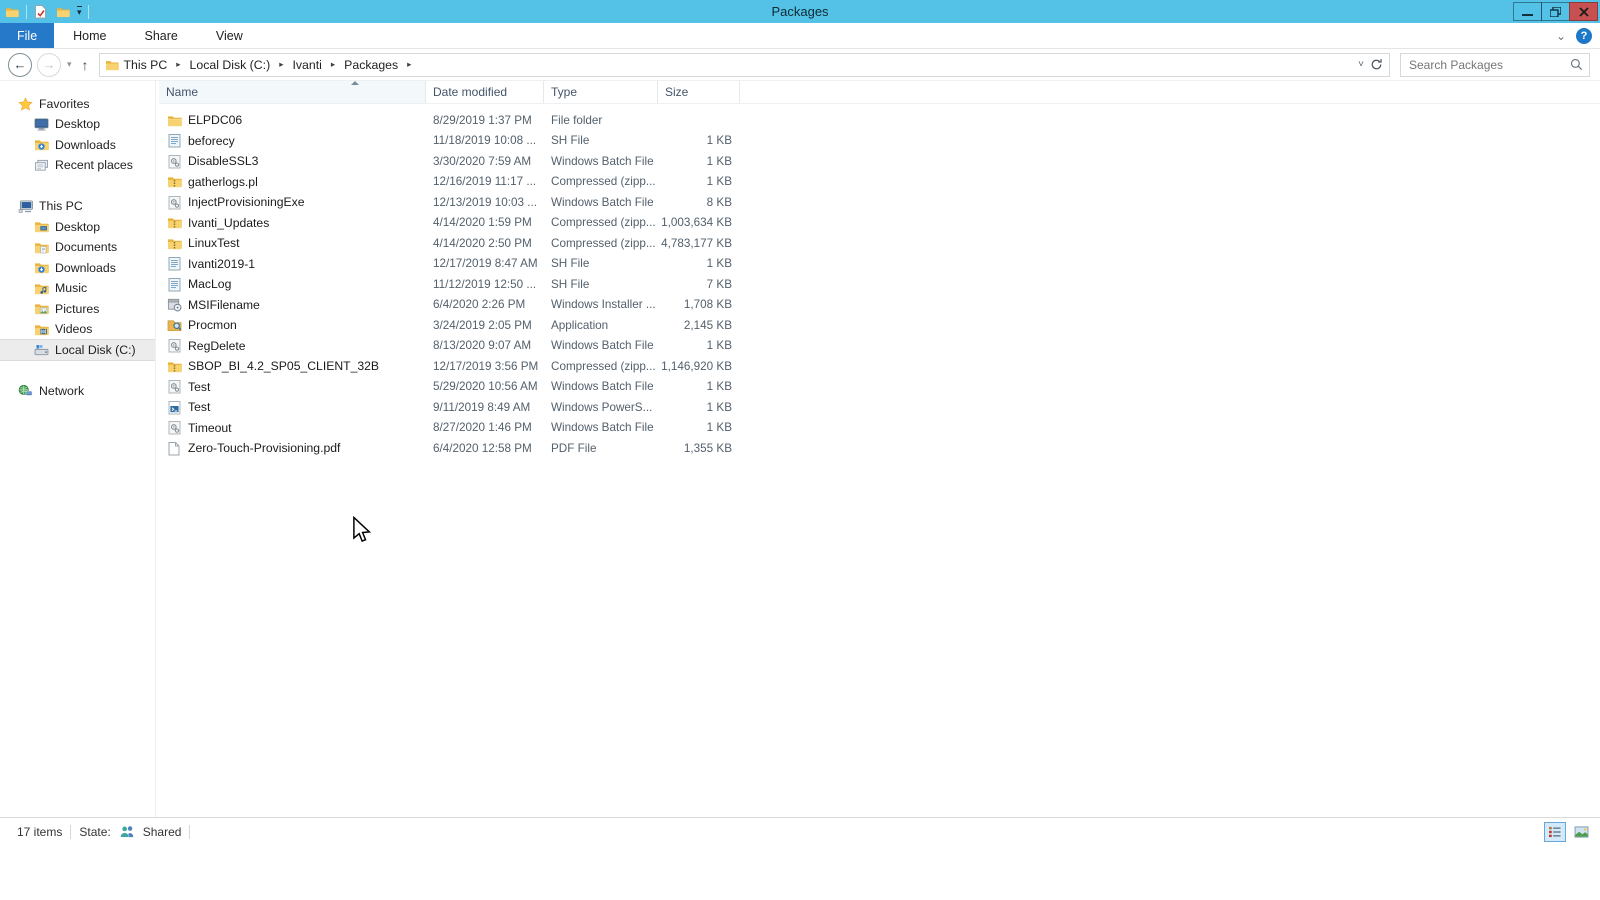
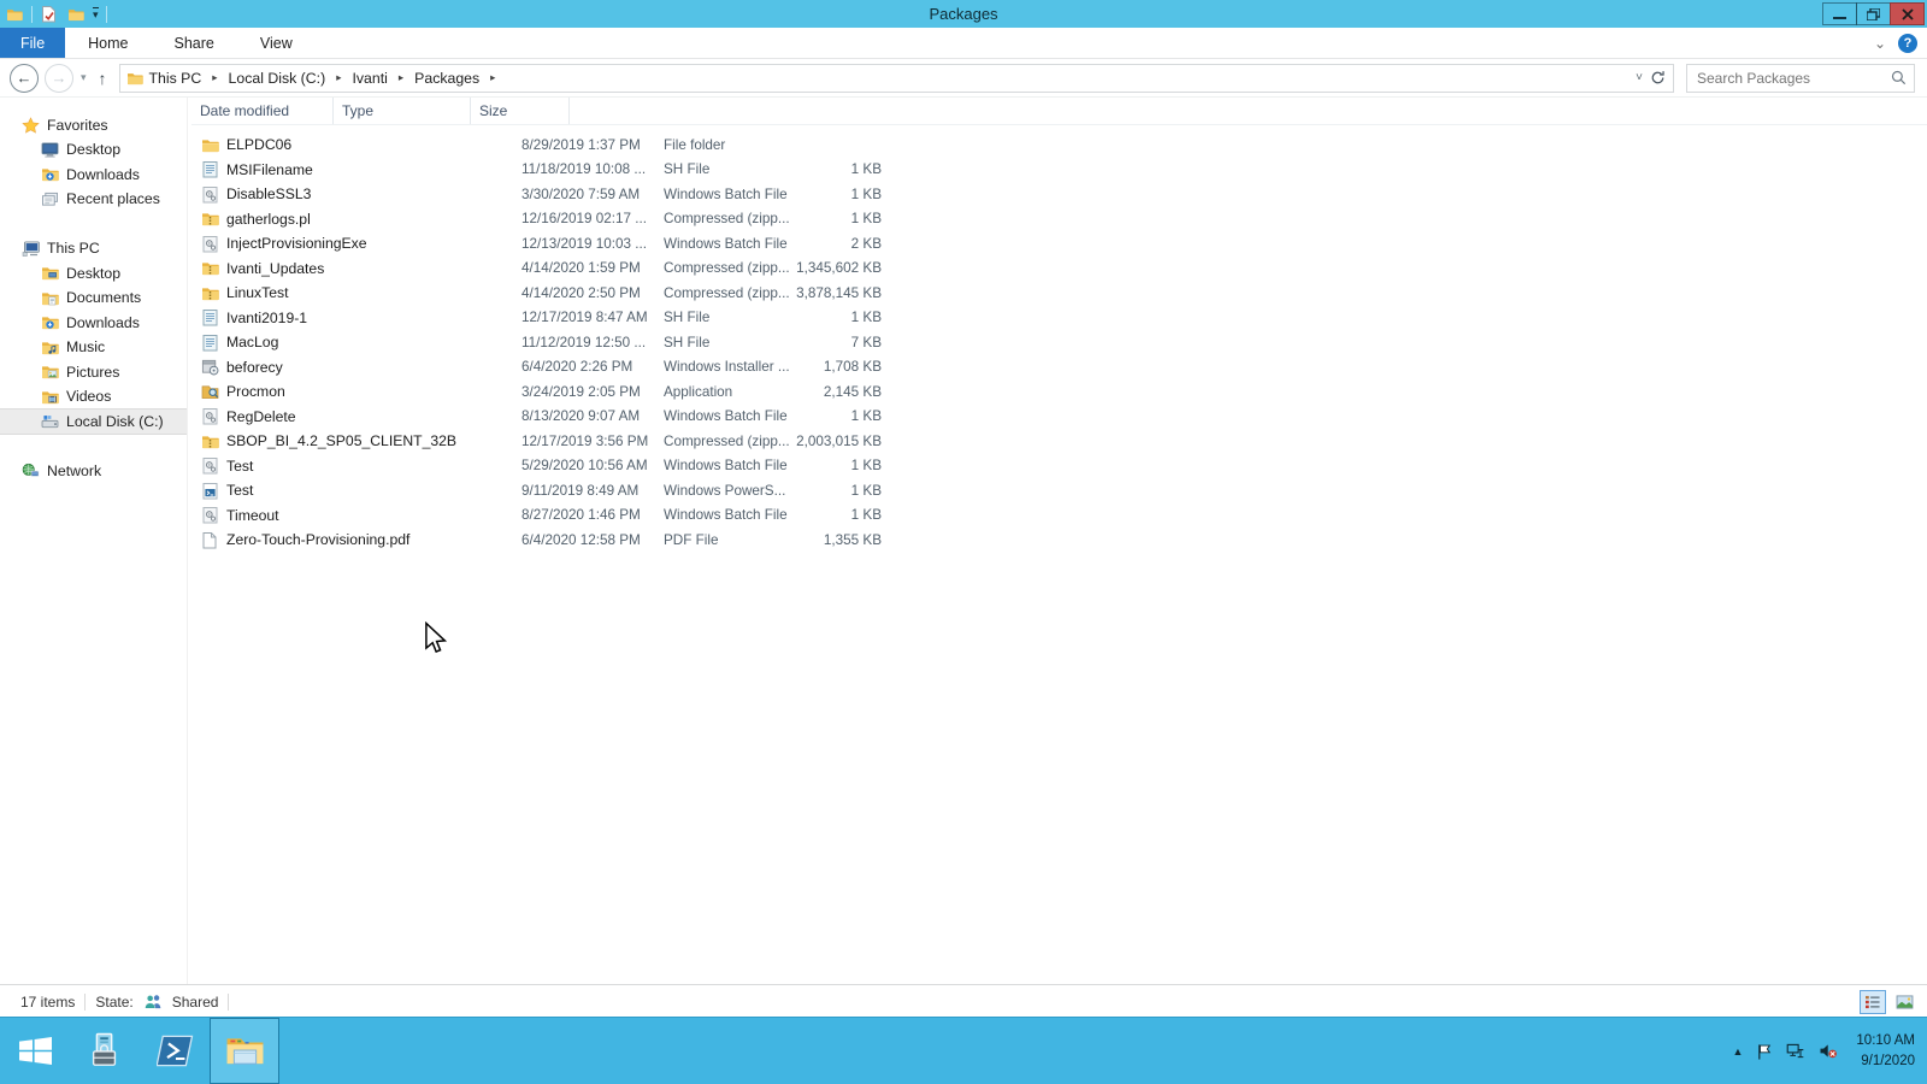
  ▾
  Packages
  File
  Home
  Share
  View
  ⌄
  ?
  ←
  →
  ▾
  ↑
  This PC
  ▸
  Local Disk (C:)
  ▸
  Ivanti
  ▸
  Packages
  ▸
  ˅
  Search Packages
  Favorites
  Desktop
  Downloads
  Recent places
  This PC
  Desktop
  Documents
  Downloads
  Music
  Pictures
  Videos
  Local Disk (C:)
  Network
- Name
  Date modified
  Type
  Size
  ELPDC06
  8/29/2019 1:37 PM
  File folder
- beforecy
+ MSIFilename
  11/18/2019 10:08 ...
  SH File
  1 KB
  DisableSSL3
  3/30/2020 7:59 AM
  Windows Batch File
  1 KB
  gatherlogs.pl
- 12/16/2019 11:17 ...
+ 12/16/2019 02:17 ...
  Compressed (zipp...
  1 KB
  InjectProvisioningExe
  12/13/2019 10:03 ...
  Windows Batch File
- 8 KB
+ 2 KB
  Ivanti_Updates
  4/14/2020 1:59 PM
  Compressed (zipp...
- 1,003,634 KB
+ 1,345,602 KB
  LinuxTest
  4/14/2020 2:50 PM
  Compressed (zipp...
- 4,783,177 KB
+ 3,878,145 KB
  Ivanti2019-1
  12/17/2019 8:47 AM
  SH File
  1 KB
  MacLog
  11/12/2019 12:50 ...
  SH File
  7 KB
- MSIFilename
+ beforecy
  6/4/2020 2:26 PM
  Windows Installer ...
  1,708 KB
  Procmon
  3/24/2019 2:05 PM
  Application
  2,145 KB
  RegDelete
  8/13/2020 9:07 AM
  Windows Batch File
  1 KB
  SBOP_BI_4.2_SP05_CLIENT_32B
  12/17/2019 3:56 PM
  Compressed (zipp...
- 1,146,920 KB
+ 2,003,015 KB
  Test
  5/29/2020 10:56 AM
  Windows Batch File
  1 KB
  Test
  9/11/2019 8:49 AM
  Windows PowerS...
  1 KB
  Timeout
  8/27/2020 1:46 PM
  Windows Batch File
  1 KB
  Zero-Touch-Provisioning.pdf
  6/4/2020 12:58 PM
  PDF File
  1,355 KB
  17 items
  State:
  Shared
+ ▲
+ 10:10 AM
+ 9/1/2020
